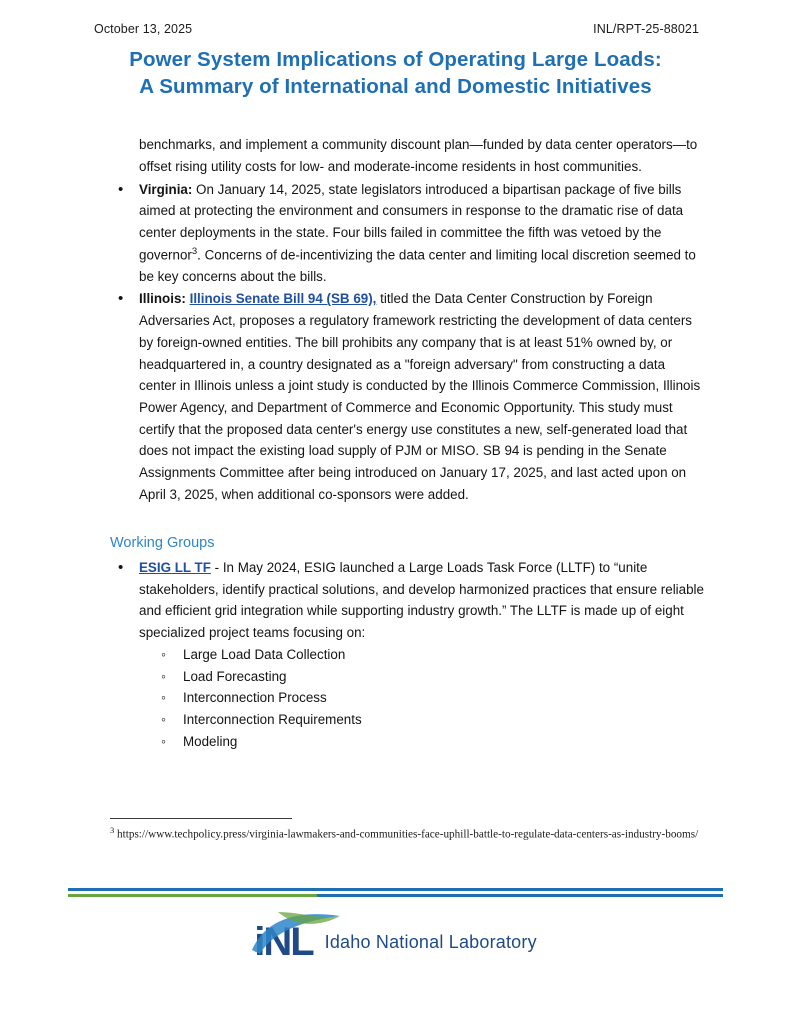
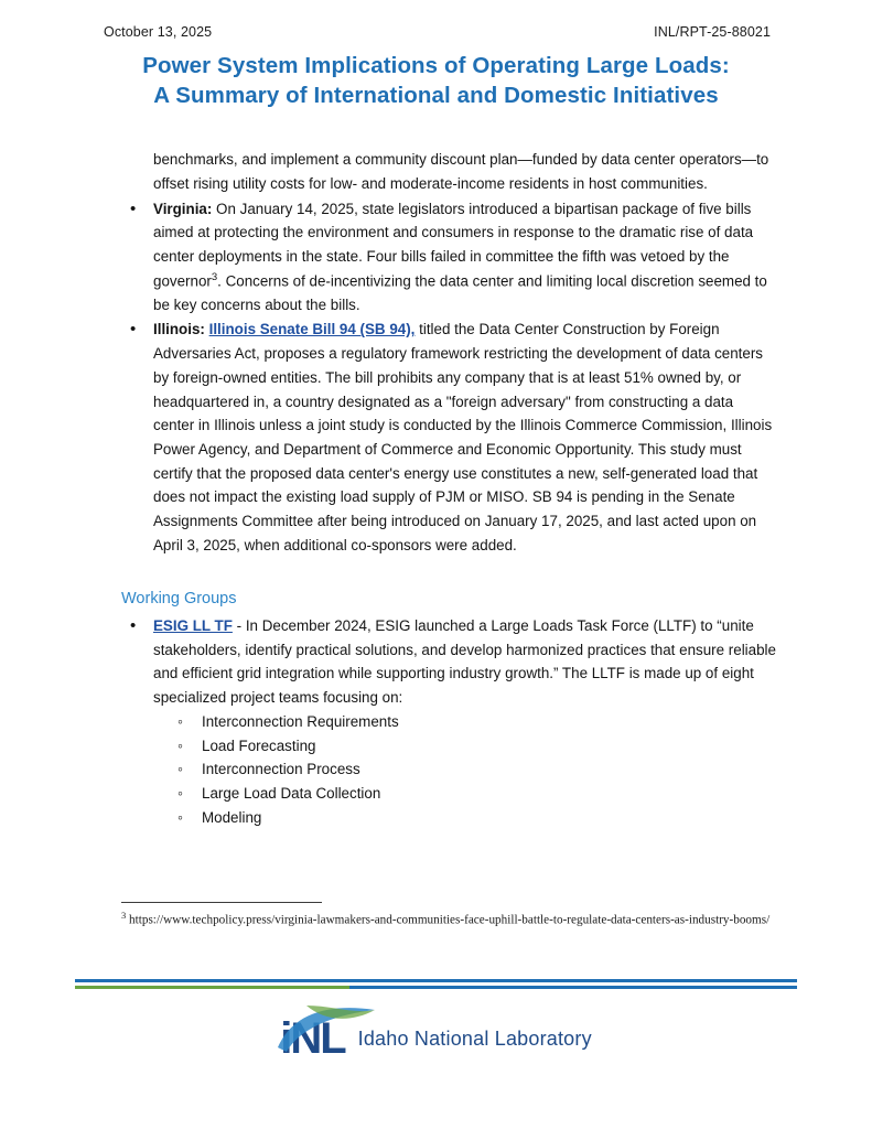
  October 13, 2025
  INL/RPT-25-88021
  Power System Implications of Operating Large Loads:
  A Summary of International and Domestic Initiatives
  benchmarks, and implement a community discount plan—funded by data center operators—to offset rising utility costs for low- and moderate-income residents in host communities.
  Virginia: On January 14, 2025, state legislators introduced a bipartisan package of five bills aimed at protecting the environment and consumers in response to the dramatic rise of data center deployments in the state. Four bills failed in committee the fifth was vetoed by the governor3. Concerns of de-incentivizing the data center and limiting local discretion seemed to be key concerns about the bills.
- Illinois: Illinois Senate Bill 94 (SB 69), titled the Data Center Construction by Foreign Adversaries Act, proposes a regulatory framework restricting the development of data centers by foreign-owned entities. The bill prohibits any company that is at least 51% owned by, or headquartered in, a country designated as a "foreign adversary" from constructing a data center in Illinois unless a joint study is conducted by the Illinois Commerce Commission, Illinois Power Agency, and Department of Commerce and Economic Opportunity. This study must certify that the proposed data center's energy use constitutes a new, self-generated load that does not impact the existing load supply of PJM or MISO. SB 94 is pending in the Senate Assignments Committee after being introduced on January 17, 2025, and last acted upon on April 3, 2025, when additional co-sponsors were added.
+ Illinois: Illinois Senate Bill 94 (SB 94), titled the Data Center Construction by Foreign Adversaries Act, proposes a regulatory framework restricting the development of data centers by foreign-owned entities. The bill prohibits any company that is at least 51% owned by, or headquartered in, a country designated as a "foreign adversary" from constructing a data center in Illinois unless a joint study is conducted by the Illinois Commerce Commission, Illinois Power Agency, and Department of Commerce and Economic Opportunity. This study must certify that the proposed data center's energy use constitutes a new, self-generated load that does not impact the existing load supply of PJM or MISO. SB 94 is pending in the Senate Assignments Committee after being introduced on January 17, 2025, and last acted upon on April 3, 2025, when additional co-sponsors were added.
  Working Groups
- ESIG LL TF - In May 2024, ESIG launched a Large Loads Task Force (LLTF) to “unite stakeholders, identify practical solutions, and develop harmonized practices that ensure reliable and efficient grid integration while supporting industry growth.” The LLTF is made up of eight specialized project teams focusing on:
+ ESIG LL TF - In December 2024, ESIG launched a Large Loads Task Force (LLTF) to “unite stakeholders, identify practical solutions, and develop harmonized practices that ensure reliable and efficient grid integration while supporting industry growth.” The LLTF is made up of eight specialized project teams focusing on:
- Large Load Data Collection
+ Interconnection Requirements
  Load Forecasting
  Interconnection Process
- Interconnection Requirements
+ Large Load Data Collection
  Modeling
  3 https://www.techpolicy.press/virginia-lawmakers-and-communities-face-uphill-battle-to-regulate-data-centers-as-industry-booms/
  iNL
  Idaho National Laboratory
